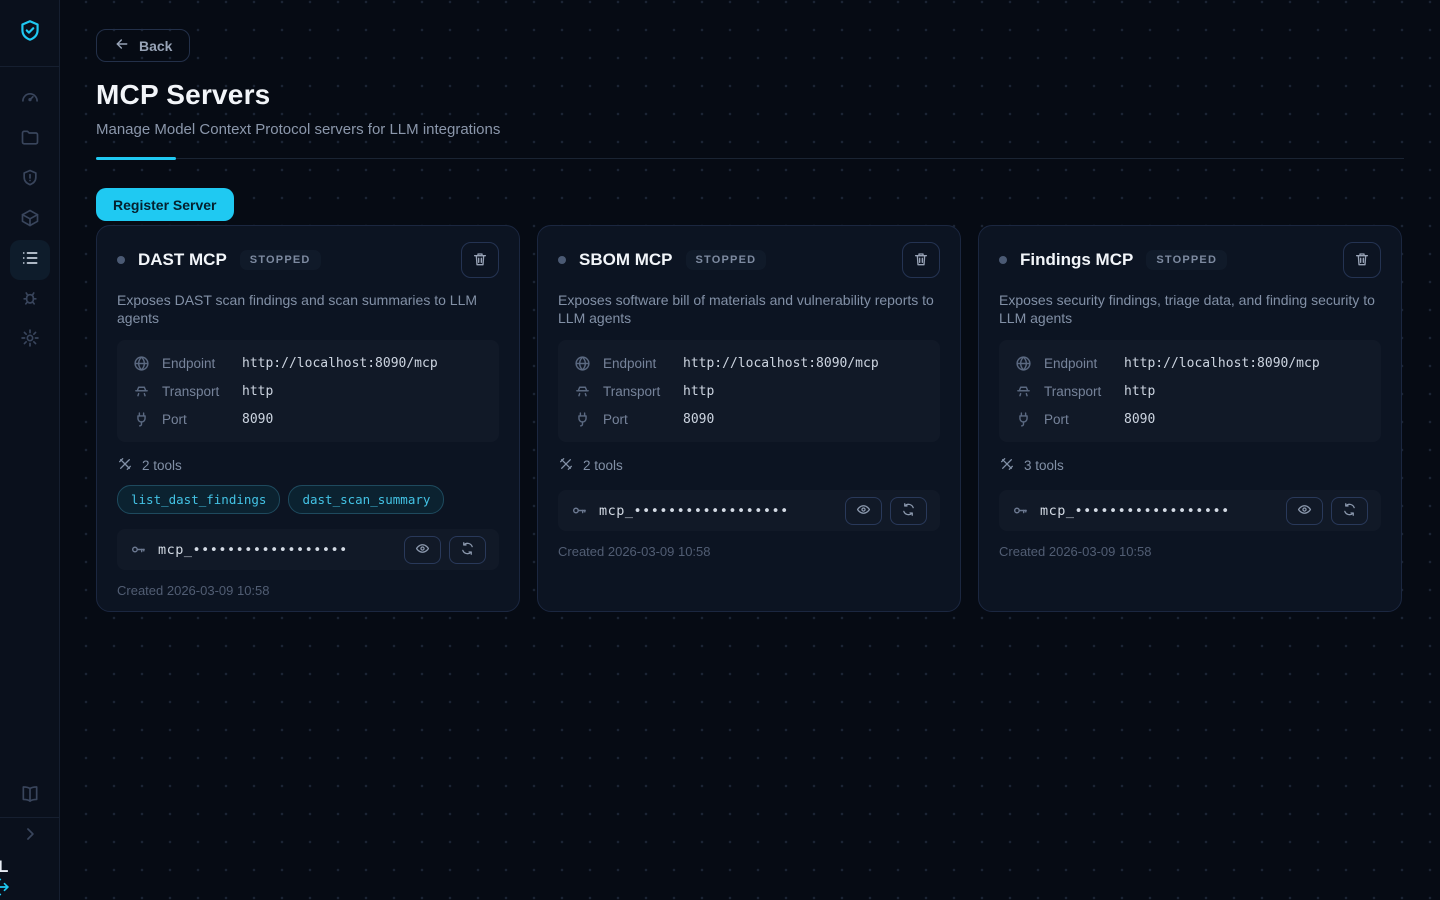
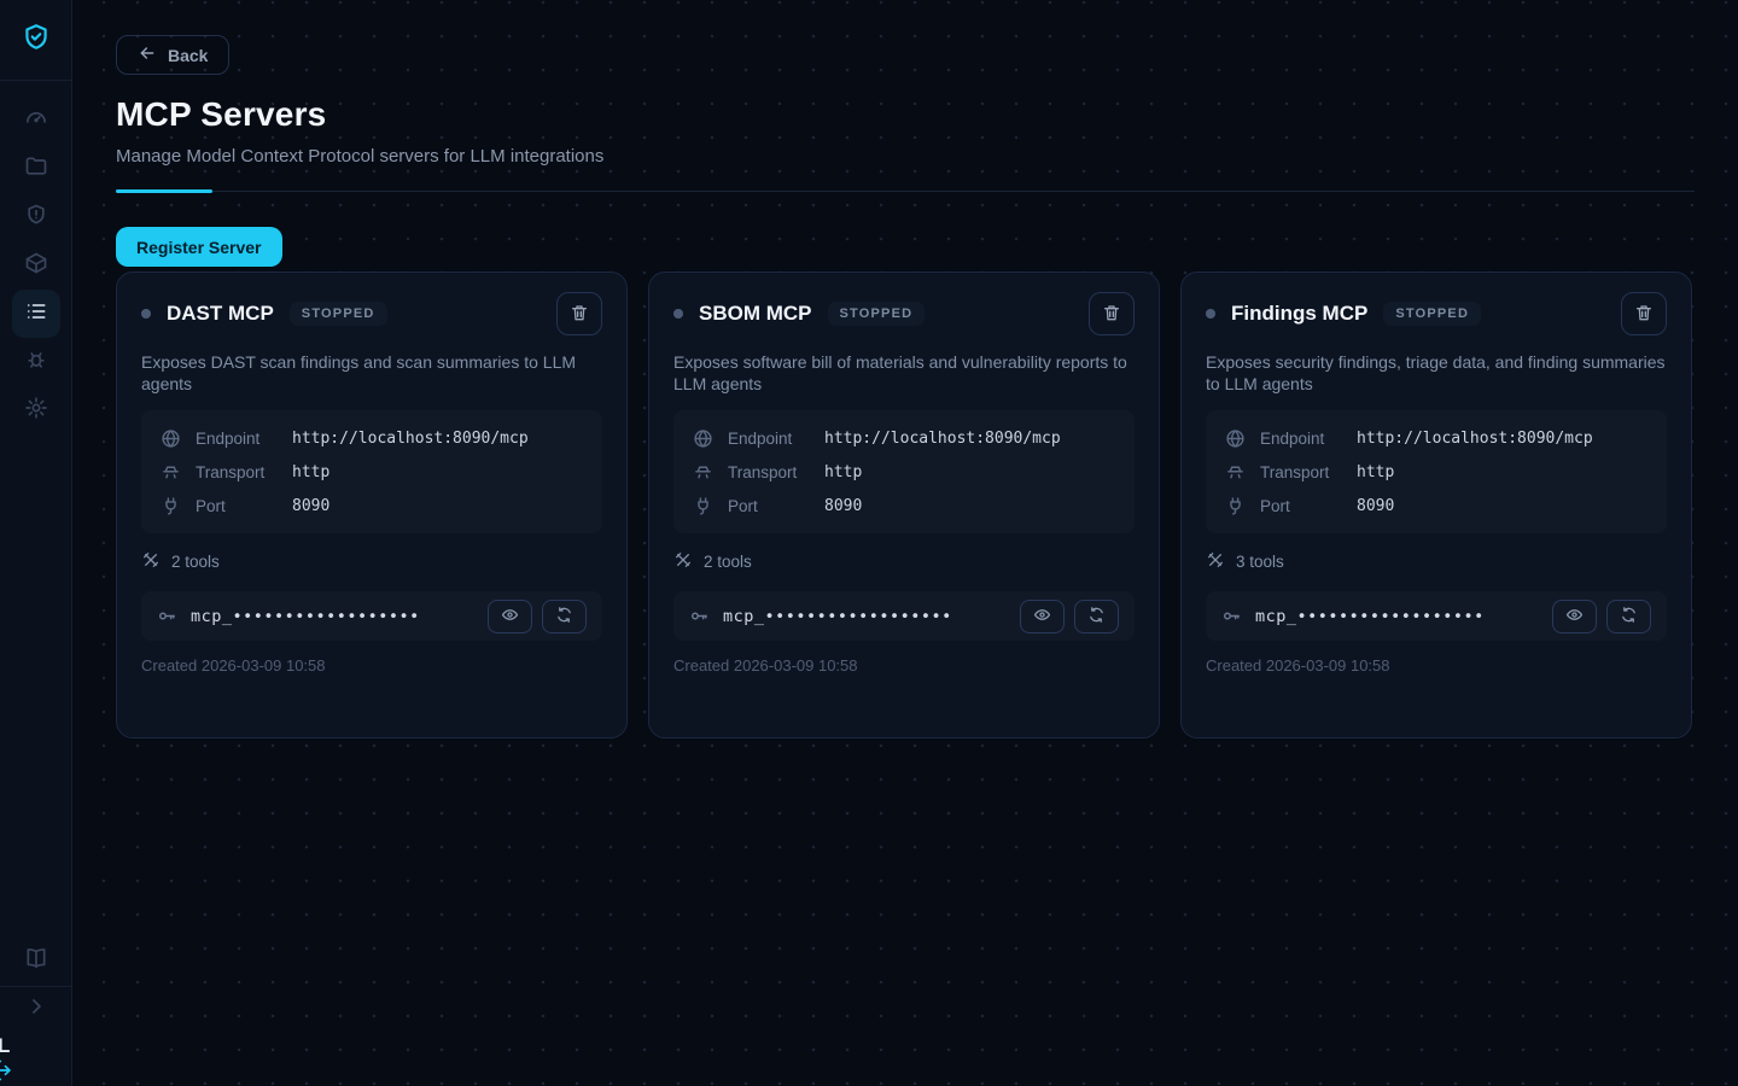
  L
  Back
  MCP Servers
  Manage Model Context Protocol servers for LLM integrations
  Register Server
  DAST MCP
  STOPPED
  Exposes DAST scan findings and scan summaries to LLM agents
  Endpoint
  http://localhost:8090/mcp
  Transport
  http
  Port
  8090
  2 tools
- list_dast_findings
- dast_scan_summary
  mcp_••••••••••••••••••
  Created 2026-03-09 10:58
  SBOM MCP
  STOPPED
  Exposes software bill of materials and vulnerability reports to LLM agents
  Endpoint
  http://localhost:8090/mcp
  Transport
  http
  Port
  8090
  2 tools
  mcp_••••••••••••••••••
  Created 2026-03-09 10:58
  Findings MCP
  STOPPED
- Exposes security findings, triage data, and finding security to LLM agents
+ Exposes security findings, triage data, and finding summaries to LLM agents
  Endpoint
  http://localhost:8090/mcp
  Transport
  http
  Port
  8090
  3 tools
  mcp_••••••••••••••••••
  Created 2026-03-09 10:58
